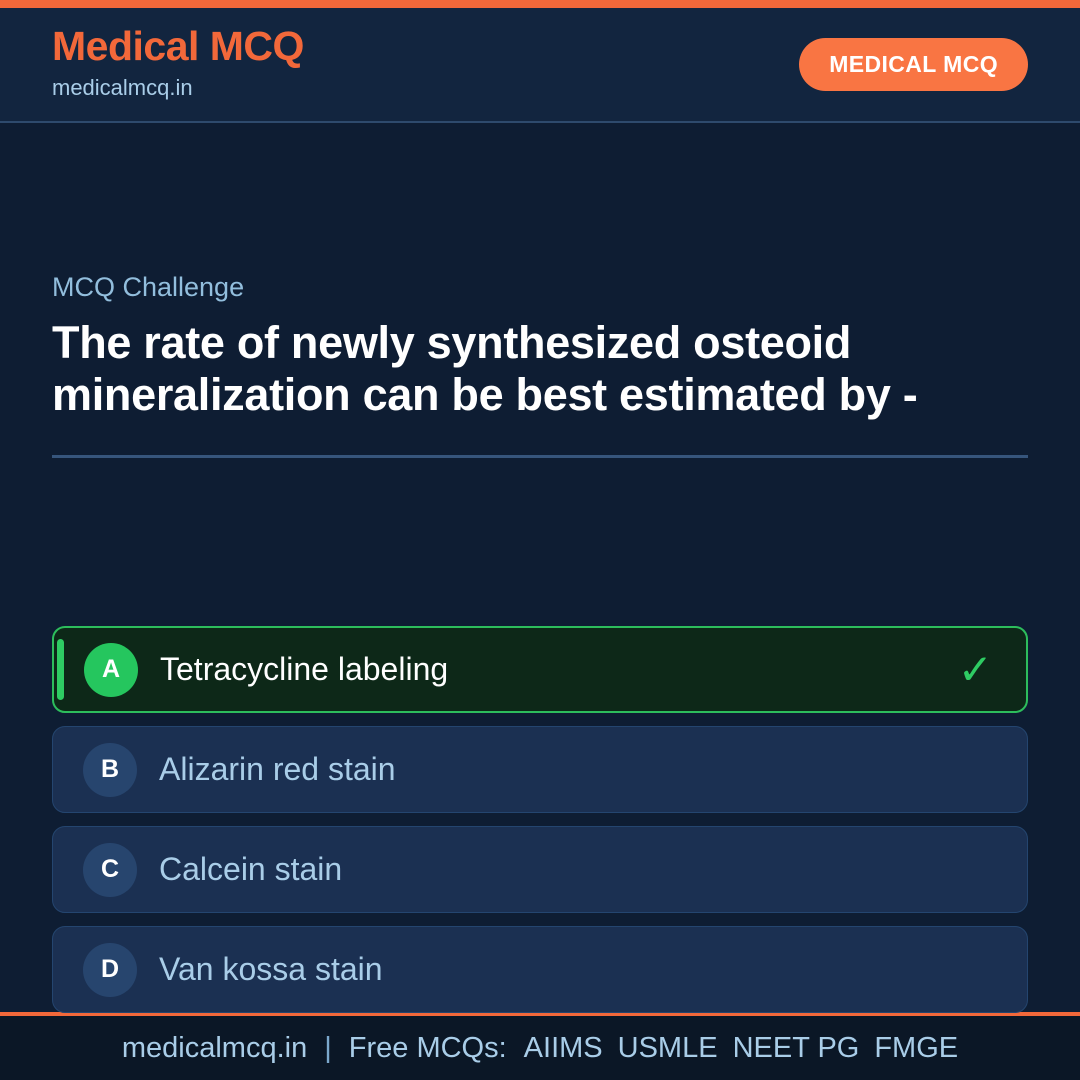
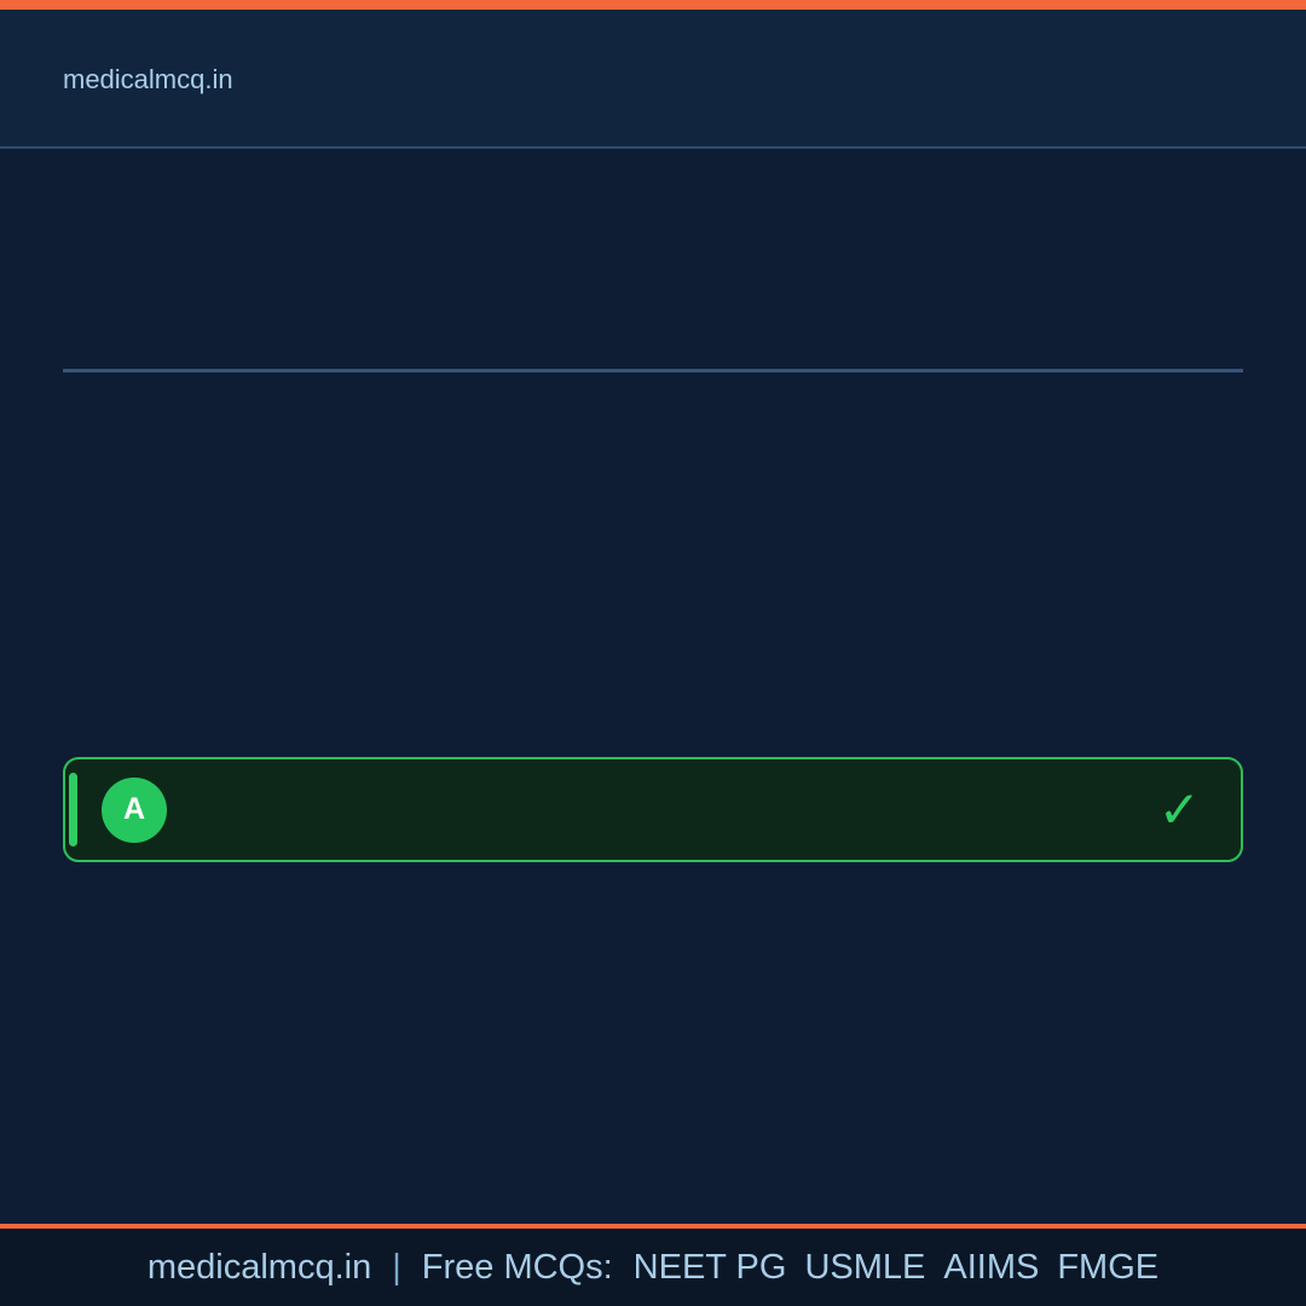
- Medical MCQ
  medicalmcq.in
- MEDICAL MCQ
- MCQ Challenge
- The rate of newly synthesized osteoid mineralization can be best estimated by -
  A
- Tetracycline labeling
  ✓
- B
- Alizarin red stain
- C
- Calcein stain
- D
- Van kossa stain
  medicalmcq.in
  |
  Free MCQs:
- AIIMS
+ NEET PG
  USMLE
- NEET PG
+ AIIMS
  FMGE
